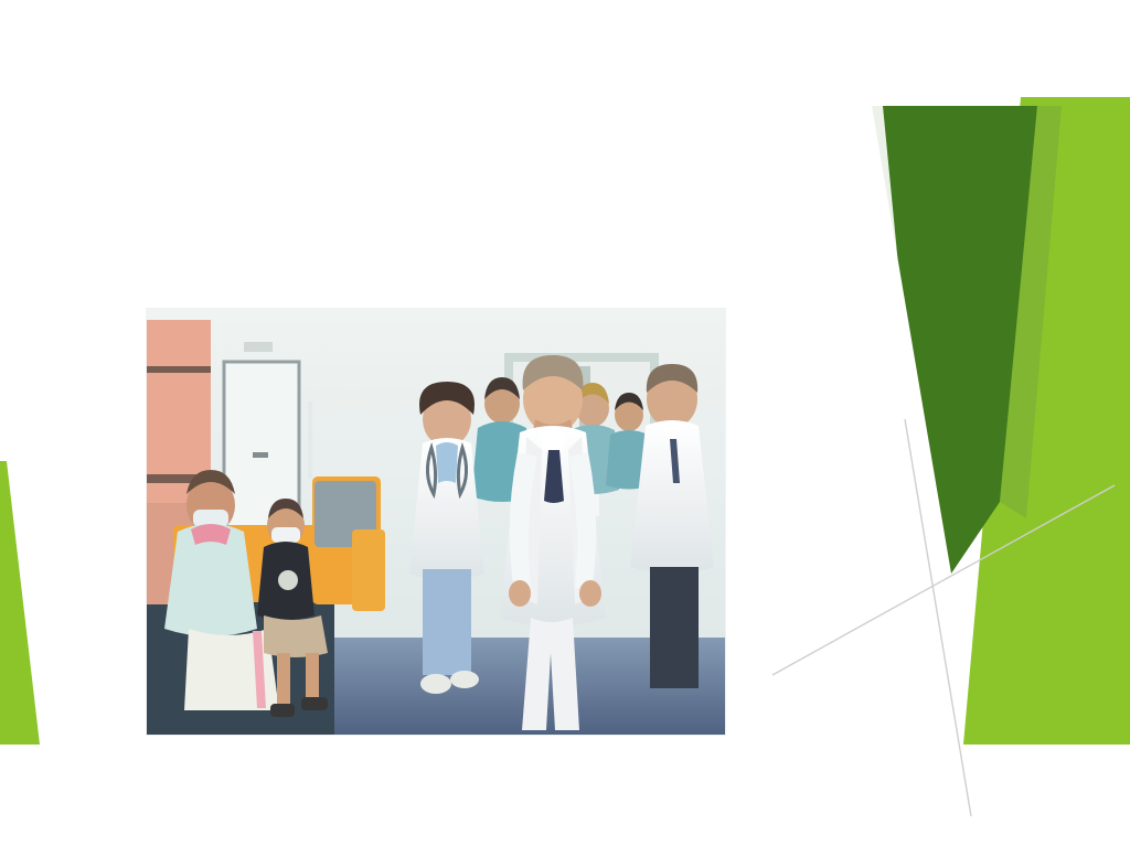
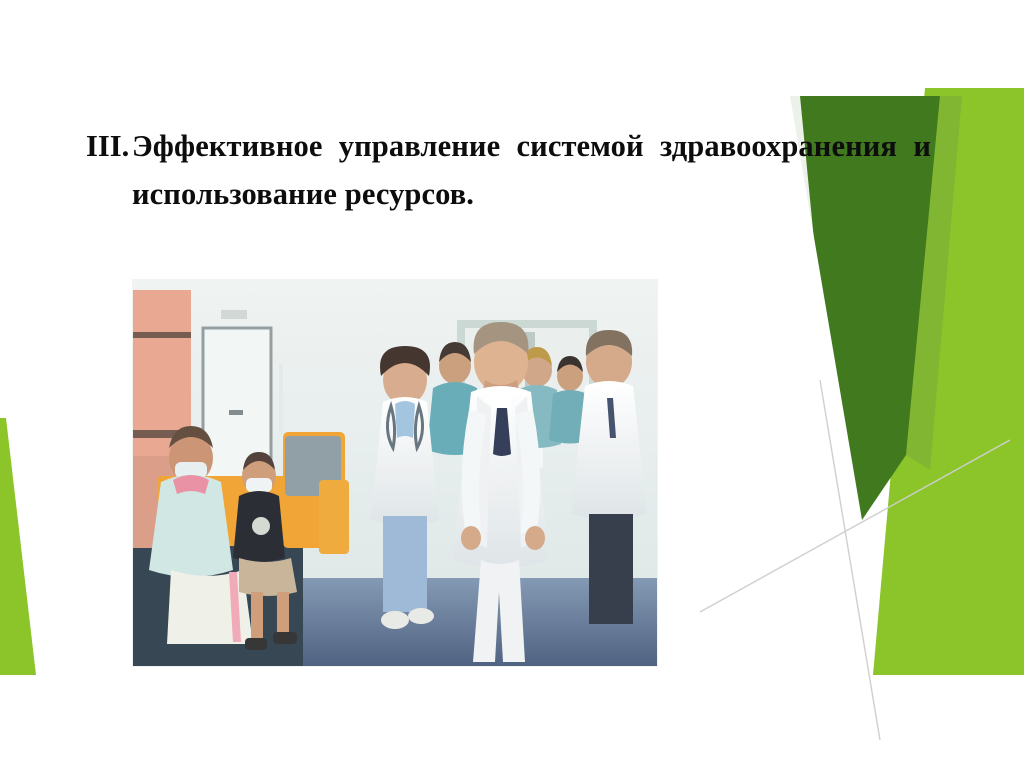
+ III.
+ Эффективное управление системой здравоохранения и использование ресурсов.
